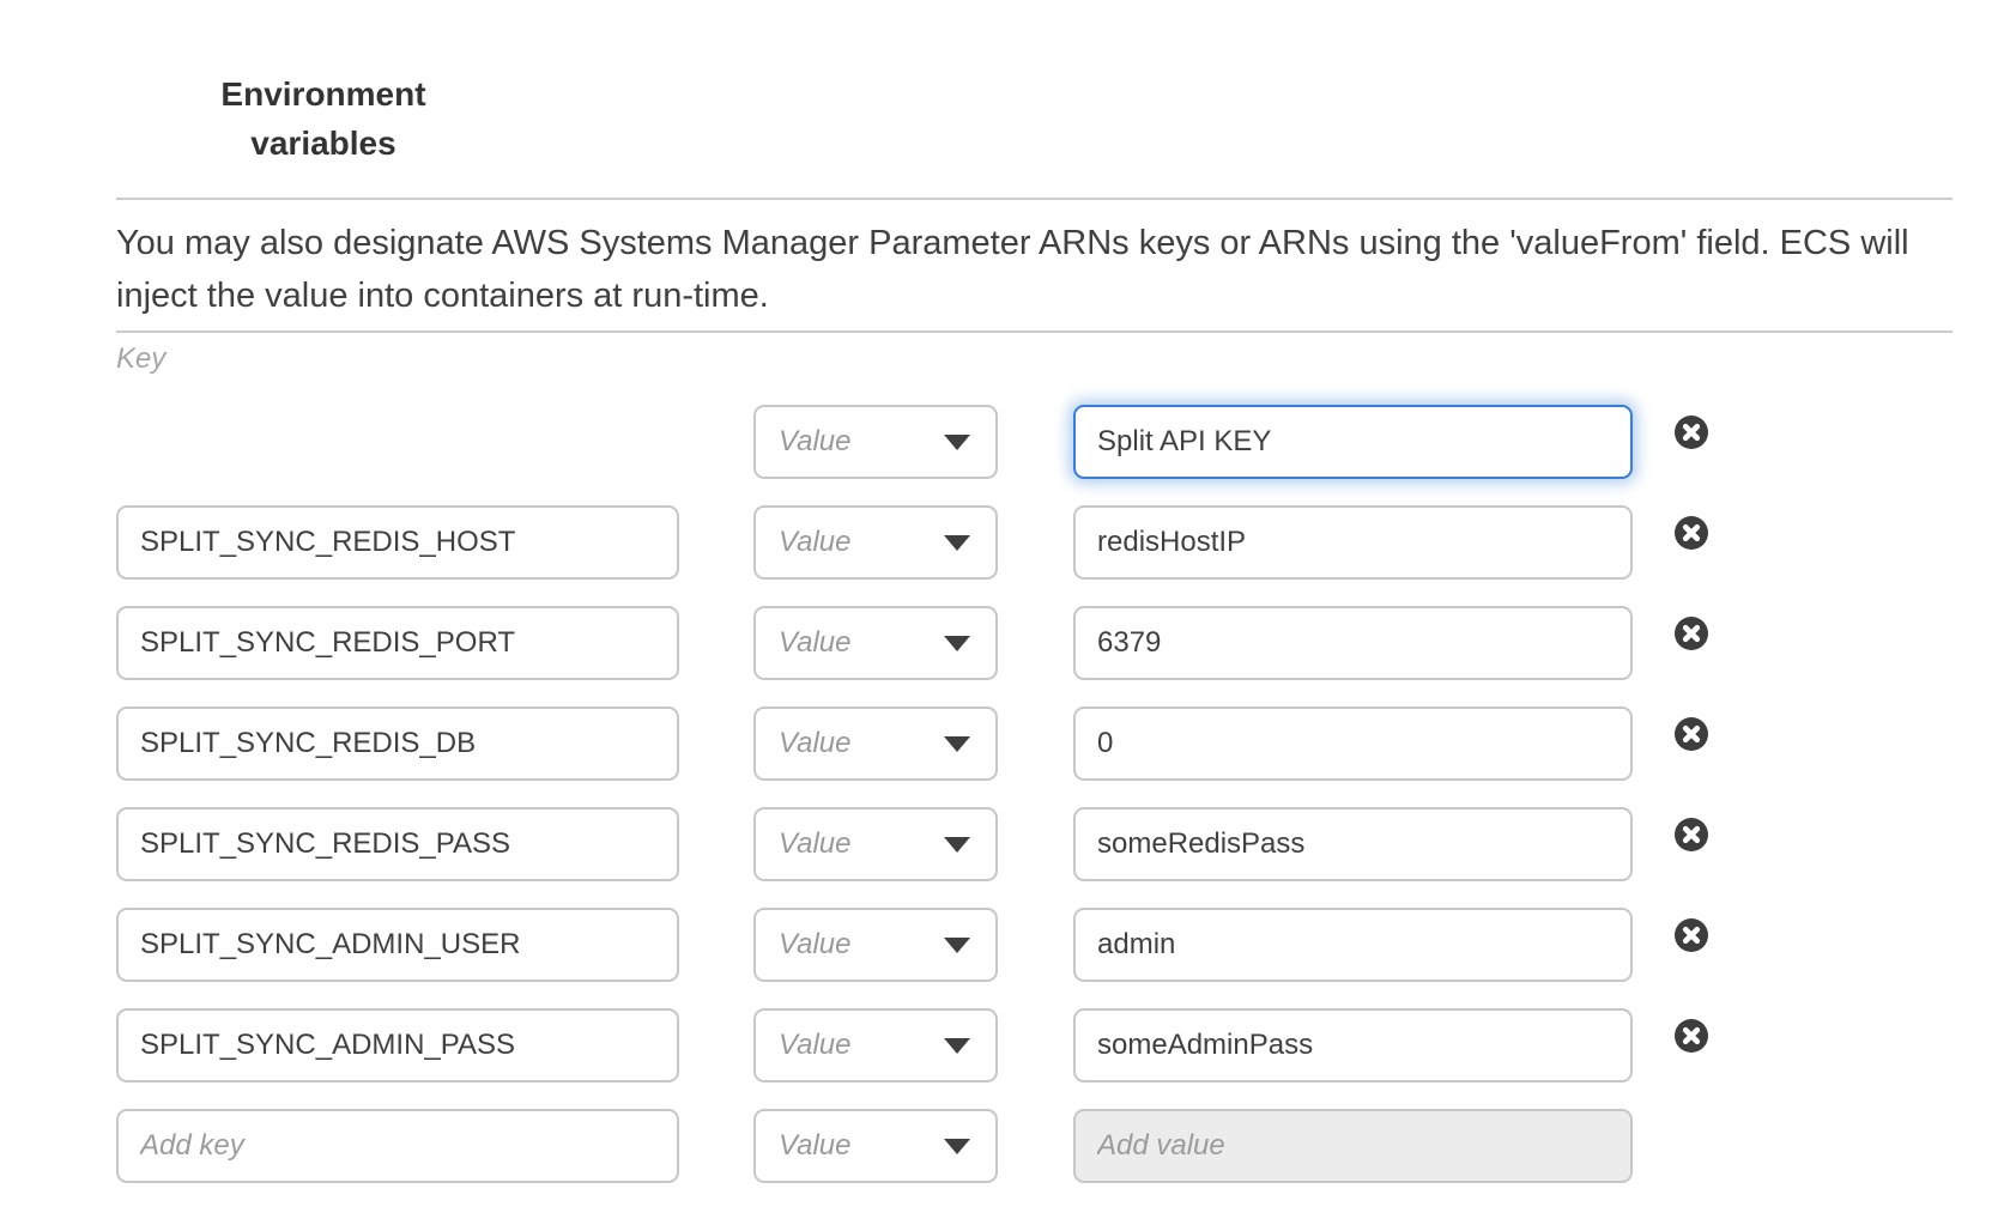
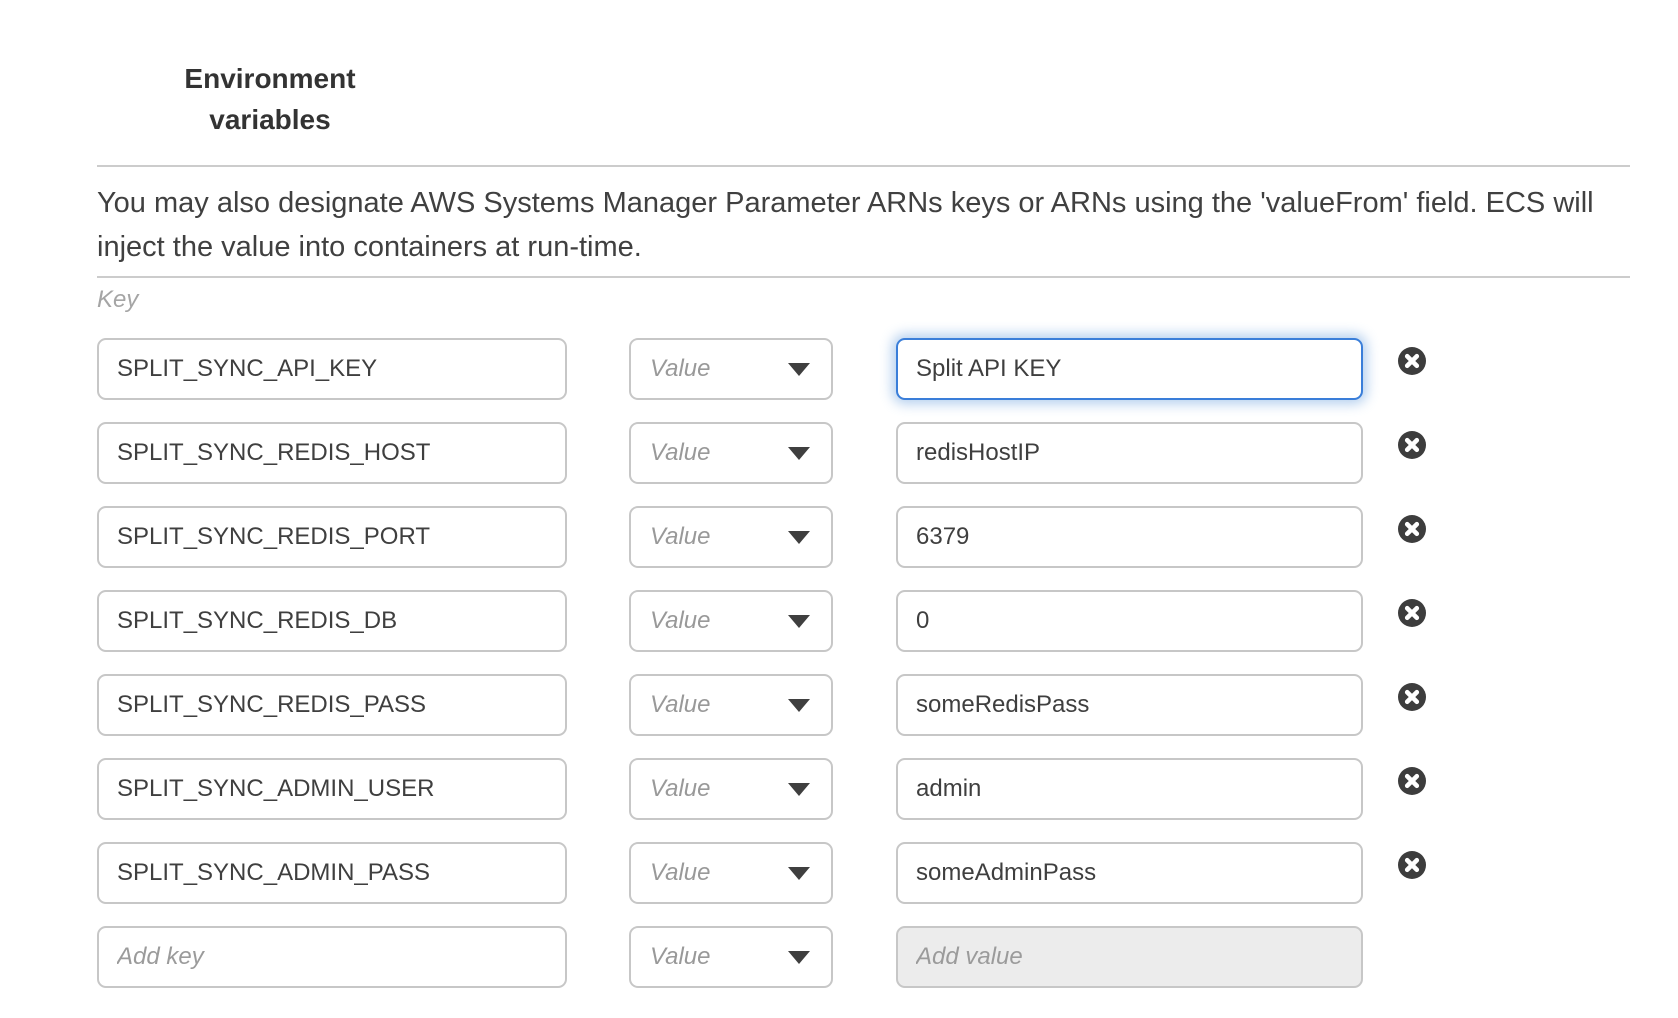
  Environment variables
  You may also designate AWS Systems Manager Parameter ARNs keys or ARNs using the 'valueFrom' field. ECS will inject the value into containers at run-time.
  Key
+ SPLIT_SYNC_API_KEY
  Value
  Split API KEY
  SPLIT_SYNC_REDIS_HOST
  Value
  redisHostIP
  SPLIT_SYNC_REDIS_PORT
  Value
  6379
  SPLIT_SYNC_REDIS_DB
  Value
  0
  SPLIT_SYNC_REDIS_PASS
  Value
  someRedisPass
  SPLIT_SYNC_ADMIN_USER
  Value
  admin
  SPLIT_SYNC_ADMIN_PASS
  Value
  someAdminPass
  Add key
  Value
  Add value
